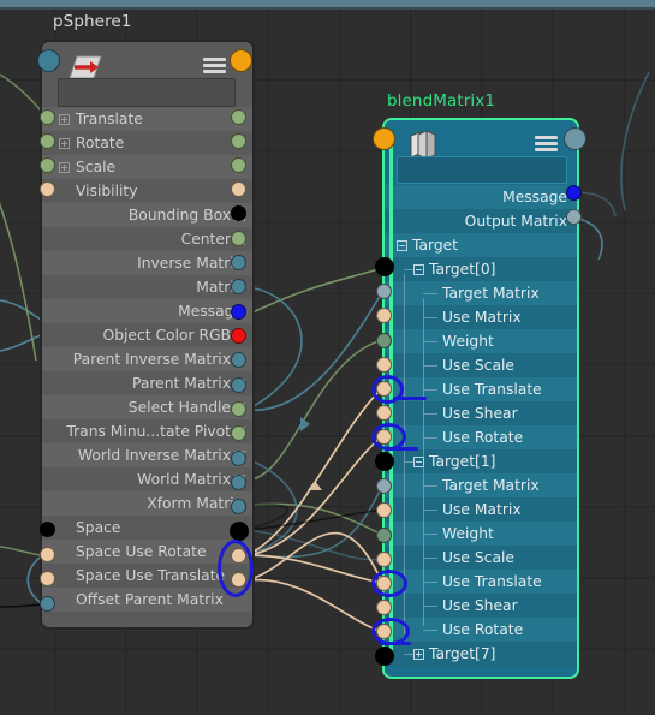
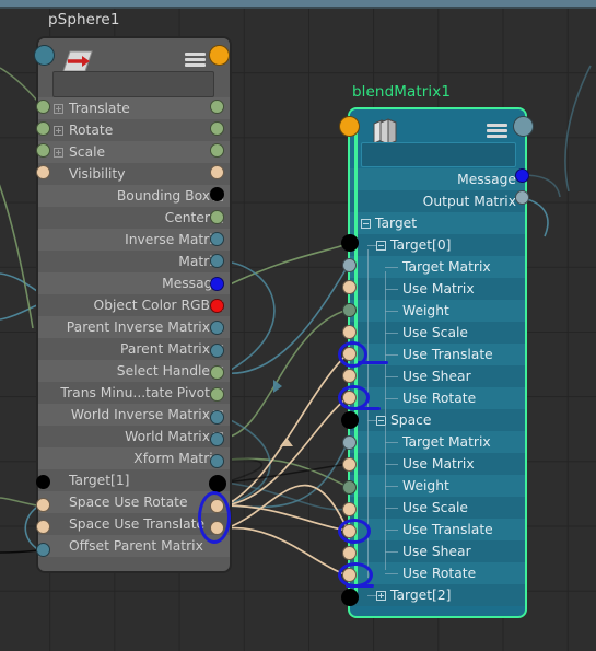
  pSphere1
  Translate
  Rotate
  Scale
  Visibility
  Bounding Box
  Center
  Inverse Matr
  Messag
  Object Color RGB
  Parent Inverse Matrix
  Parent Matrix
  Select Handle
  Trans Minu...tate Pivot
  World Inverse Matrix
  World Matrix
  Xform Matr
- Space
+ Target[1]
  Space Use Rotate
  Space Use Translate
  Offset Parent Matrix
  blendMatrix1
  Message
  Output Matrix
  Target
  Target[0]
  Target Matrix
  Use Matrix
  Weight
  Use Scale
  Use Translate
  Use Shear
  Use Rotate
- Target[1]
+ Space
  Target Matrix
  Use Matrix
  Weight
  Use Scale
  Use Translate
  Use Shear
  Use Rotate
- Target[7]
+ Target[2]
